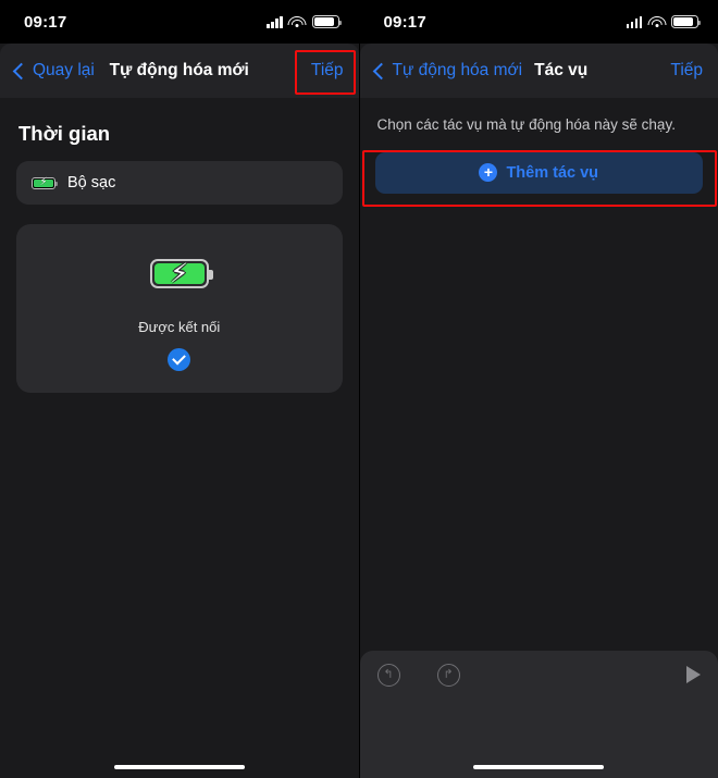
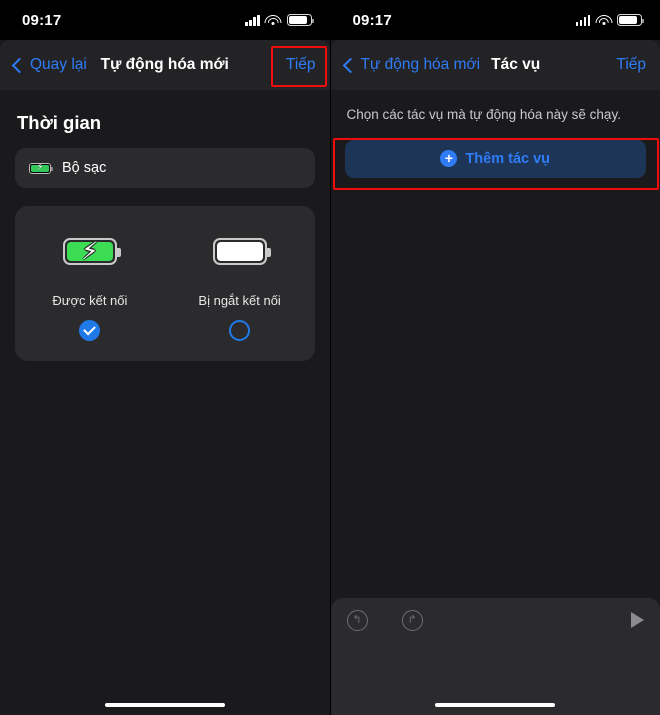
  09:17
  Quay lại
  Tự động hóa mới
  Tiếp
  Thời gian
  ⚡
  Bộ sạc
  ⚡
  Được kết nối
+ Bị ngắt kết nối
  09:17
  Tự động hóa mới
  Tác vụ
  Tiếp
  Chọn các tác vụ mà tự động hóa này sẽ chạy.
  +
  Thêm tác vụ
  ↰
  ↱
